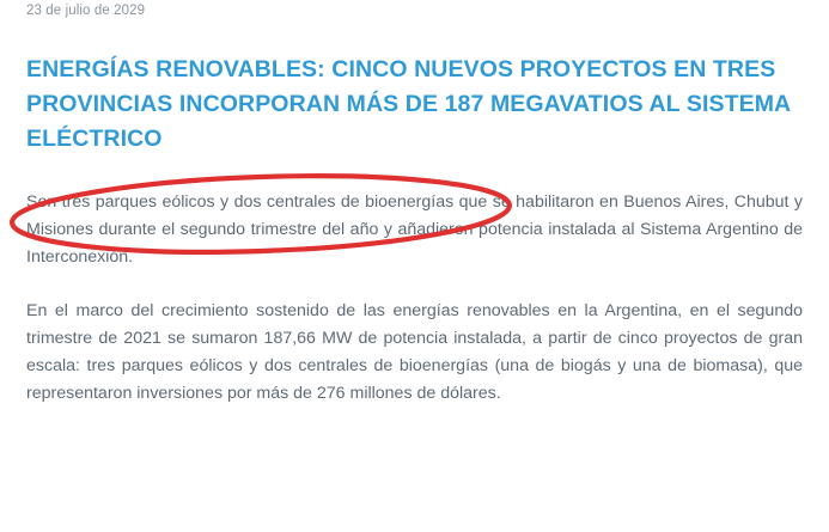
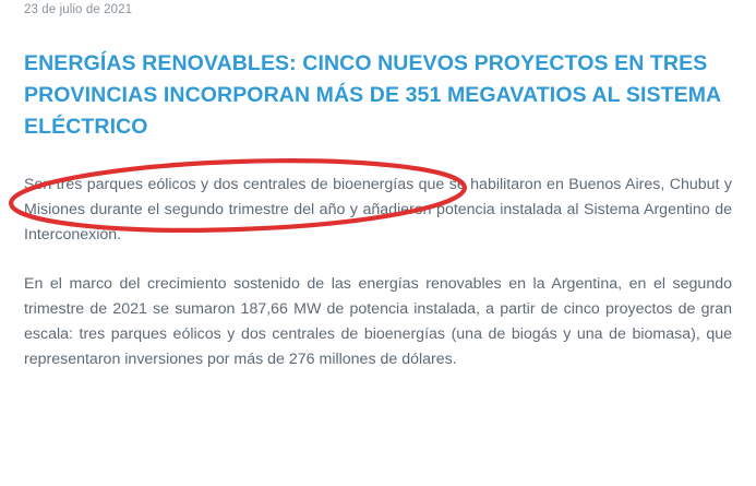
- 23 de julio de 2029
+ 23 de julio de 2021
- ENERGÍAS RENOVABLES: CINCO NUEVOS PROYECTOS EN TRES PROVINCIAS INCORPORAN MÁS DE 187 MEGAVATIOS AL SISTEMA ELÉCTRICO
+ ENERGÍAS RENOVABLES: CINCO NUEVOS PROYECTOS EN TRES PROVINCIAS INCORPORAN MÁS DE 351 MEGAVATIOS AL SISTEMA ELÉCTRICO
  S tres parques eólicos y dos centrales de bioenergías que s habilitaron en Buenos Aires, Chubut y Misiones durante el segundo trimestre del año y añadie potencia instalada al Sistema Argentino de Interconexión.
  En el marco del crecimiento sostenido de las energías renovables en la Argentina, en el segundo trimestre de 2021 se sumaron 187,66 MW de potencia instalada, a partir de cinco proyectos de gran escala: tres parques eólicos y dos centrales de bioenergías (una de biogás y una de biomasa), que representaron inversiones por más de 276 millones de dólares.
